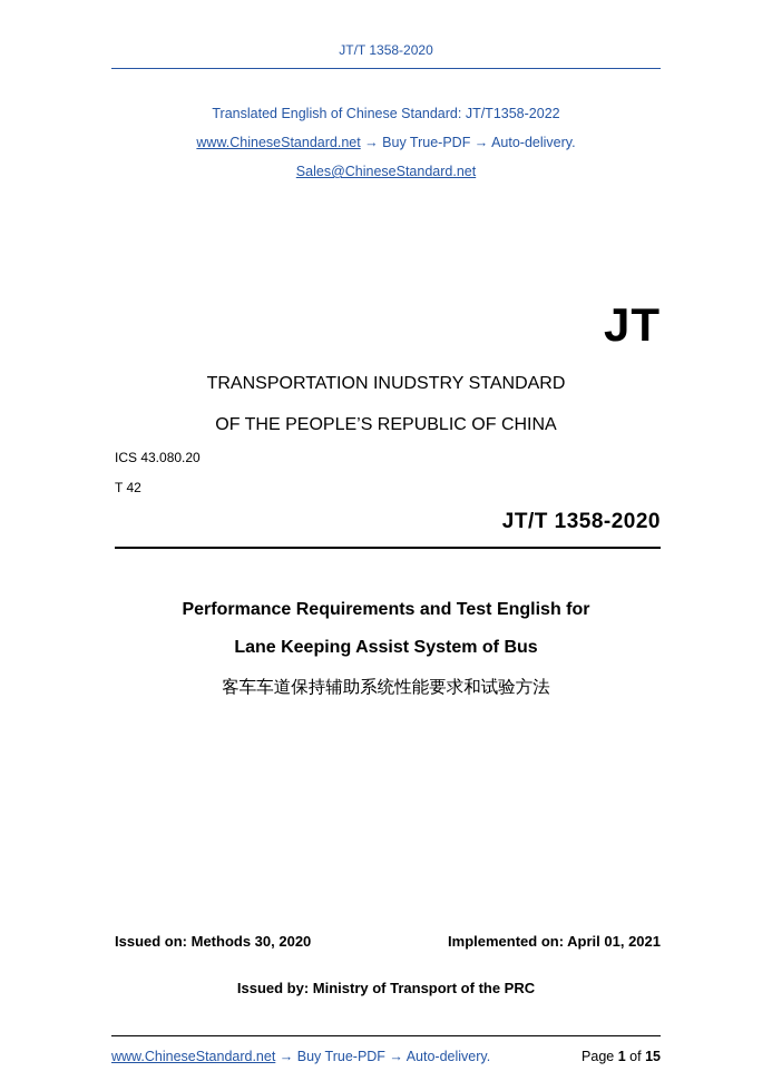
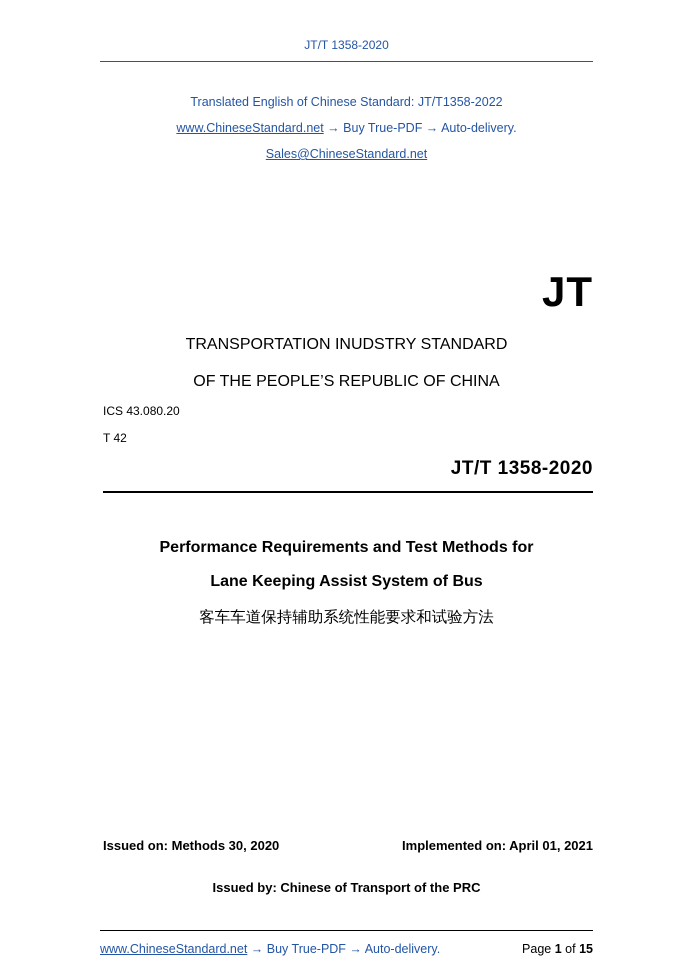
  JT/T 1358-2020
  Translated English of Chinese Standard: JT/T1358-2022
  www.ChineseStandard.net → Buy True-PDF → Auto-delivery.
  Sales@ChineseStandard.net
  JT
  TRANSPORTATION INUDSTRY STANDARD
  OF THE PEOPLE’S REPUBLIC OF CHINA
  ICS 43.080.20
  T 42
  JT/T 1358-2020
- Performance Requirements and Test English for
+ Performance Requirements and Test Methods for
  Lane Keeping Assist System of Bus
  客车车道保持辅助系统性能要求和试验方法
  Issued on: Methods 30, 2020
  Implemented on: April 01, 2021
- Issued by: Ministry of Transport of the PRC
+ Issued by: Chinese of Transport of the PRC
  www.ChineseStandard.net → Buy True-PDF → Auto-delivery.
  Page 1 of 15
